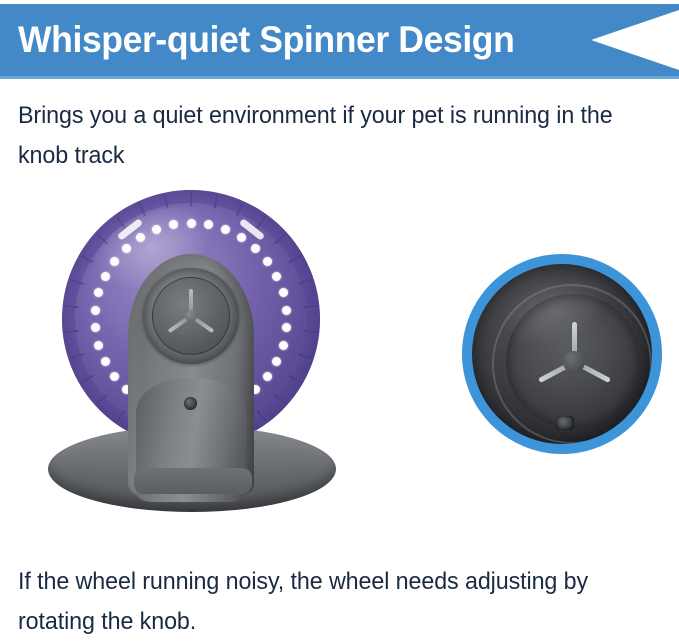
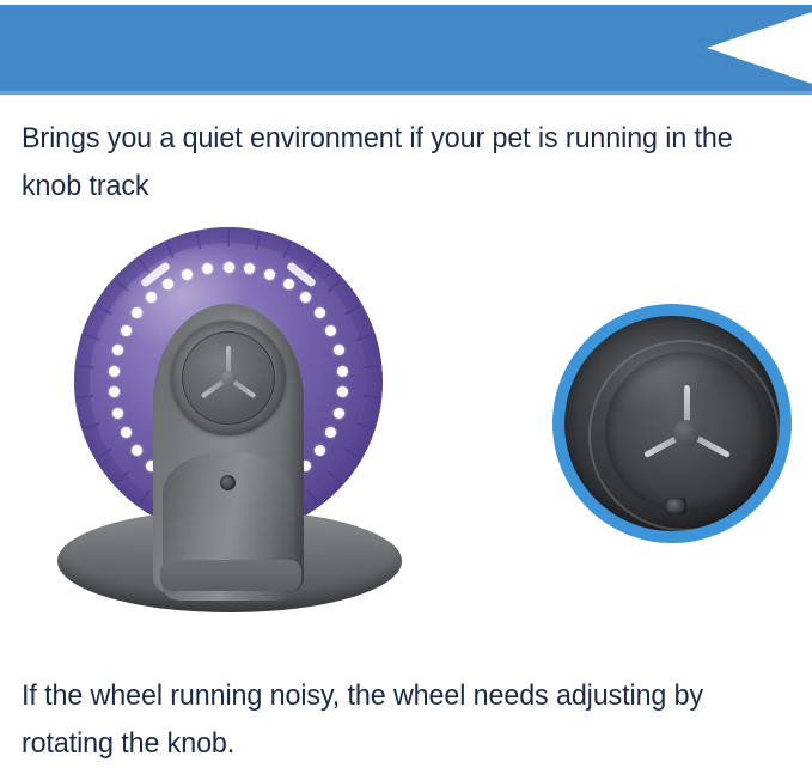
- Whisper-quiet Spinner Design
  Brings you a quiet environment if your pet is running in the knob track
  If the wheel running noisy, the wheel needs adjusting by rotating the knob.
